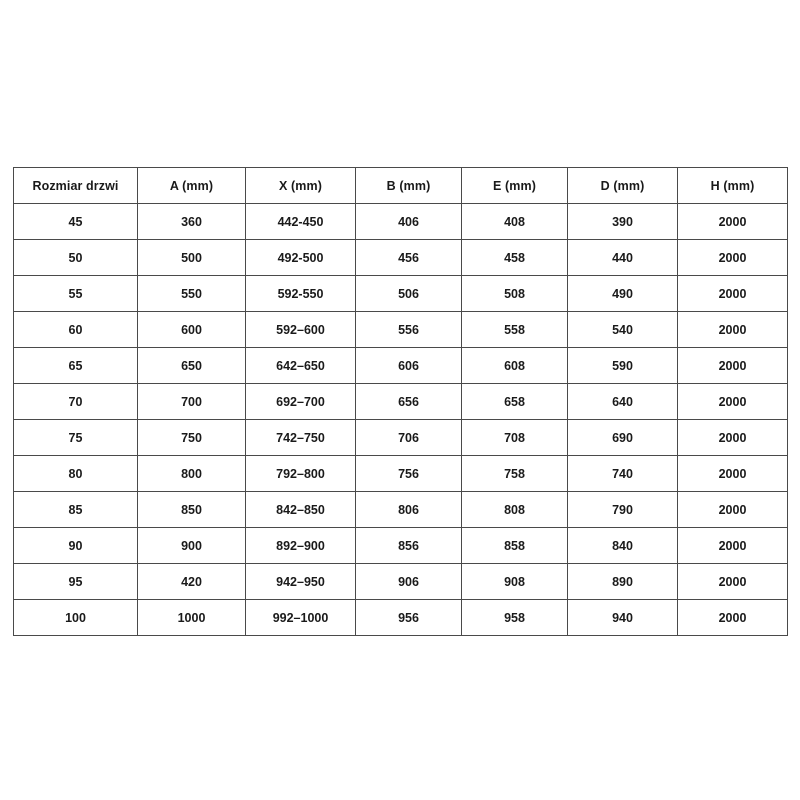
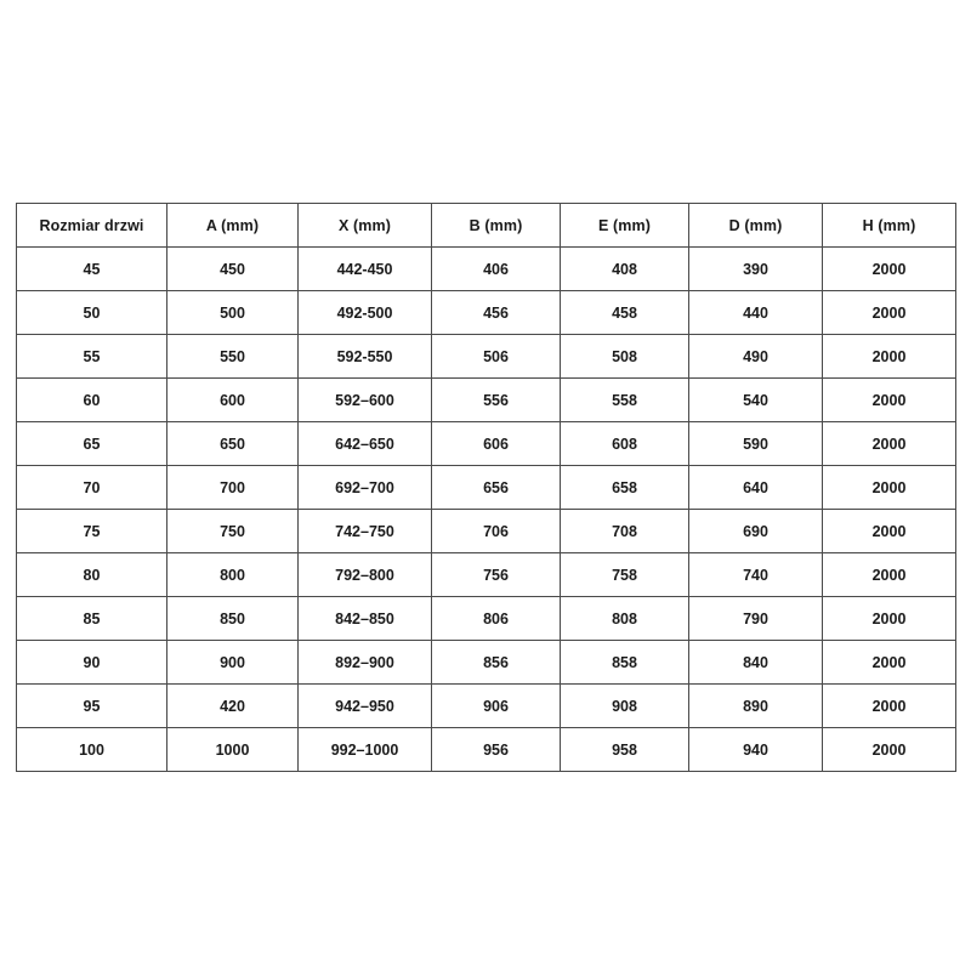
  Rozmiar drzwi	A (mm)	X (mm)	B (mm)	E (mm)	D (mm)	H (mm)
- 45	360	442-450	406	408	390	2000
+ 45	450	442-450	406	408	390	2000
  50	500	492-500	456	458	440	2000
  55	550	592-550	506	508	490	2000
  60	600	592–600	556	558	540	2000
  65	650	642–650	606	608	590	2000
  70	700	692–700	656	658	640	2000
  75	750	742–750	706	708	690	2000
  80	800	792–800	756	758	740	2000
  85	850	842–850	806	808	790	2000
  90	900	892–900	856	858	840	2000
  95	420	942–950	906	908	890	2000
  100	1000	992–1000	956	958	940	2000
